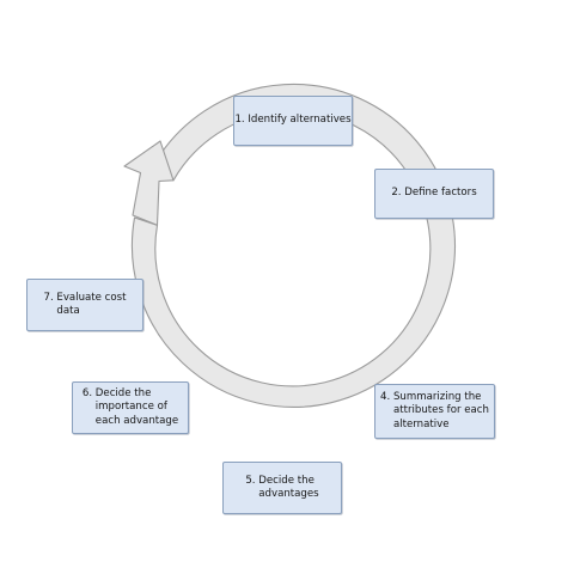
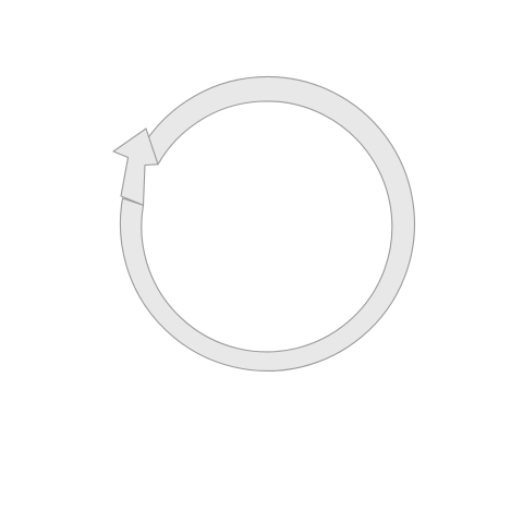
- 1. Identify alternatives
- 2. Define factors
- 4. Summarizing the
- attributes for each
- alternative
- 5. Decide the
- advantages
- 6. Decide the
- importance of
- each advantage
- 7. Evaluate cost
- data
